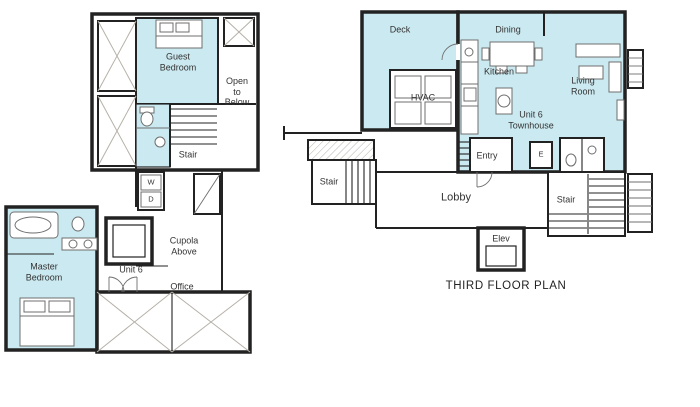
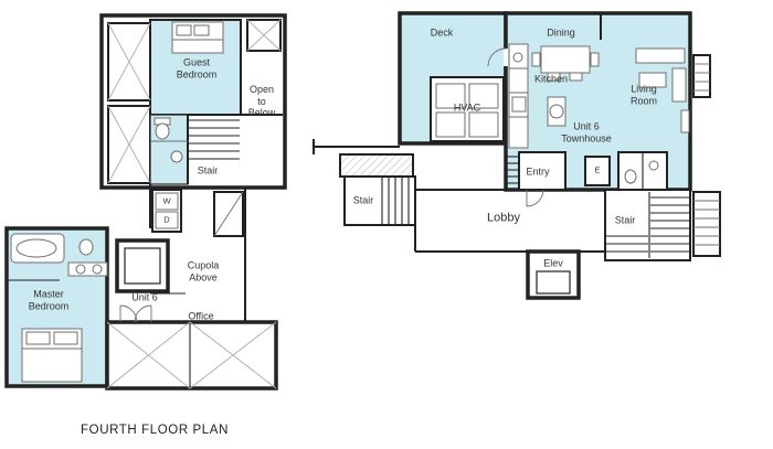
  Guest
  Bedroom
  Open
  to
  Below
  Stair
  W
  D
  Cupola
  Above
  Unit 6
  Office
  Master
  Bedroom
+ FOURTH FLOOR PLAN
  Deck
  HVAC
  Dining
  Kitchen
  Living
  Room
  Unit 6
  Townhouse
  Entry
  E
  Stair
  Lobby
  Stair
  Elev
- THIRD FLOOR PLAN
